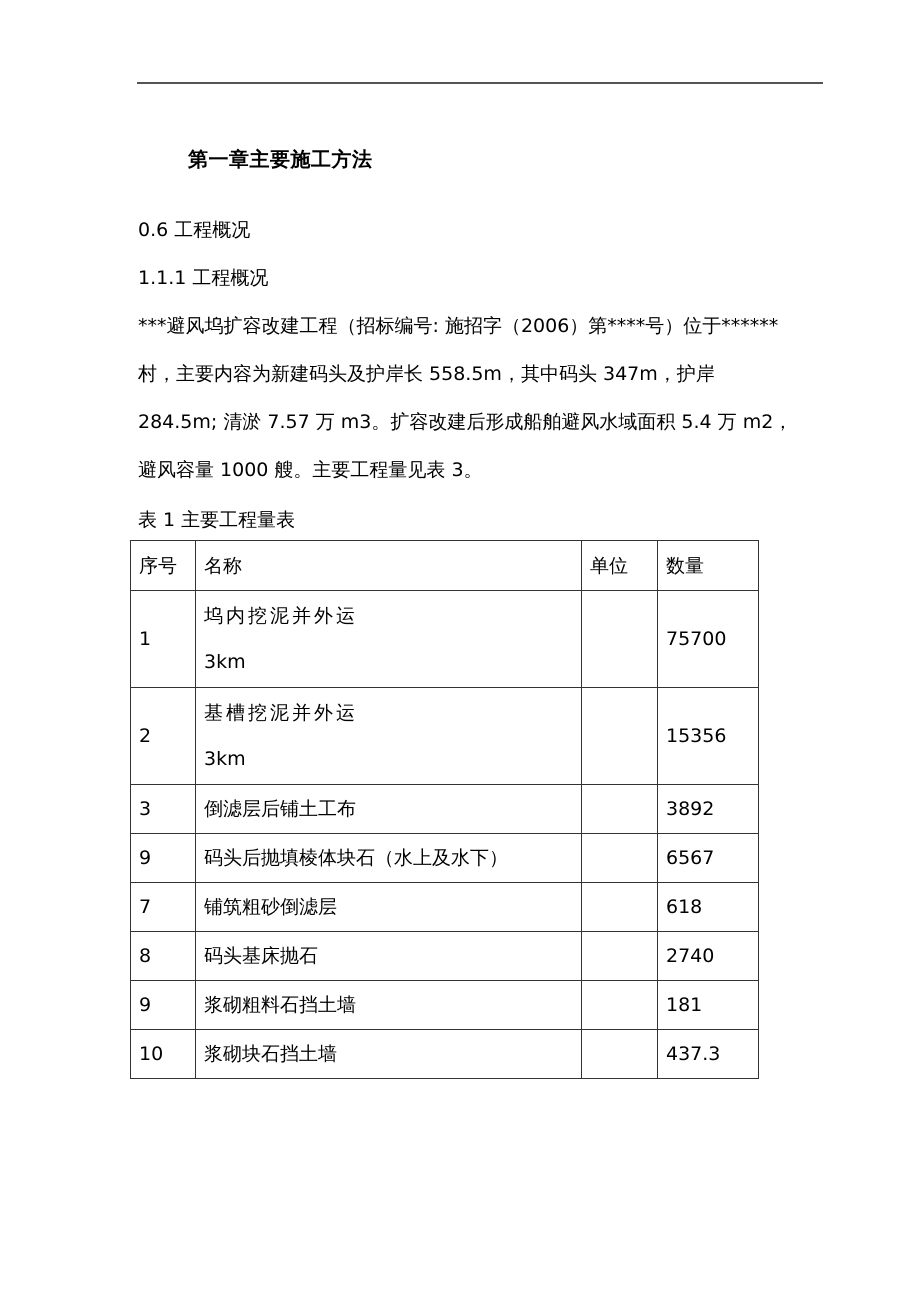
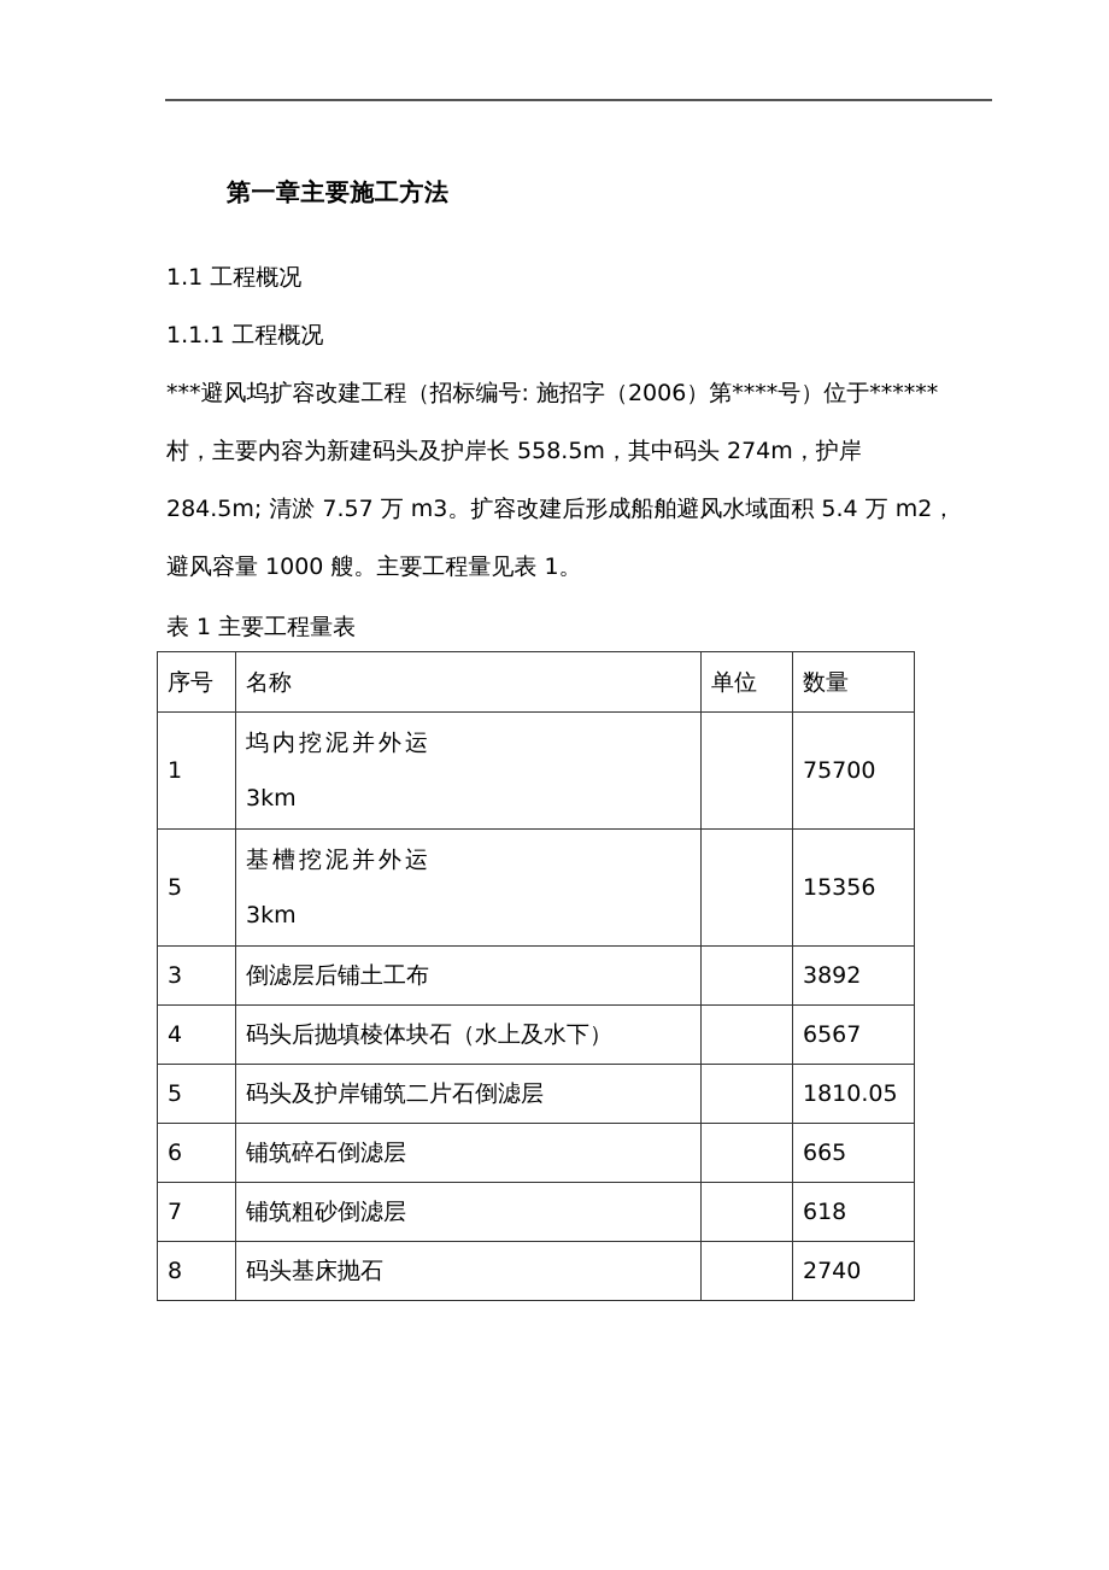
  第一章主要施工方法
- 0.6 工程概况
+ 1.1 工程概况
  1.1.1 工程概况
  ***避风坞扩容改建工程（招标编号: 施招字（2006）第****号）位于******
- 村，主要内容为新建码头及护岸长 558.5m，其中码头 347m，护岸
+ 村，主要内容为新建码头及护岸长 558.5m，其中码头 274m，护岸
  284.5m; 清淤 7.57 万 m3。扩容改建后形成船舶避风水域面积 5.4 万 m2，
- 避风容量 1000 艘。主要工程量见表 3。
+ 避风容量 1000 艘。主要工程量见表 1。
  表 1 主要工程量表
  序号	名称	单位	数量
  1	坞内挖泥并外运 3km		75700
- 2	基槽挖泥并外运 3km		15356
+ 5	基槽挖泥并外运 3km		15356
  3	倒滤层后铺土工布		3892
- 9	码头后抛填棱体块石（水上及水下）		6567
+ 4	码头后抛填棱体块石（水上及水下）		6567
+ 5	码头及护岸铺筑二片石倒滤层		1810.05
+ 6	铺筑碎石倒滤层		665
  7	铺筑粗砂倒滤层		618
  8	码头基床抛石		2740
- 9	浆砌粗料石挡土墙		181
- 10	浆砌块石挡土墙		437.3
